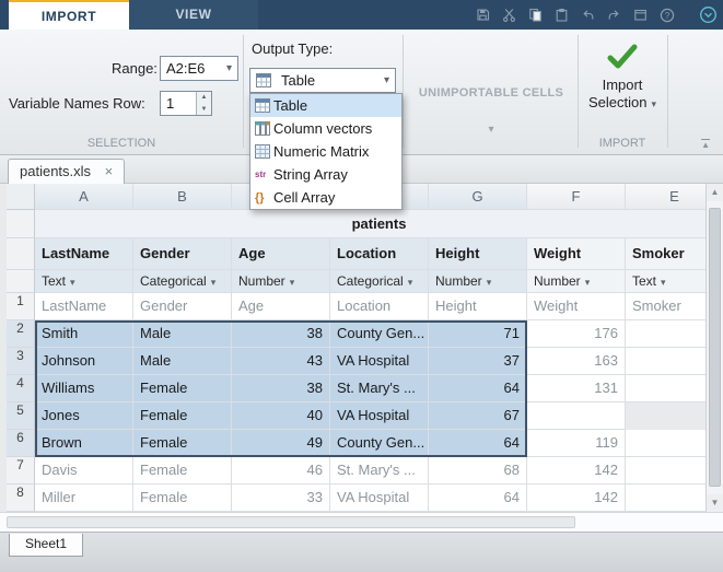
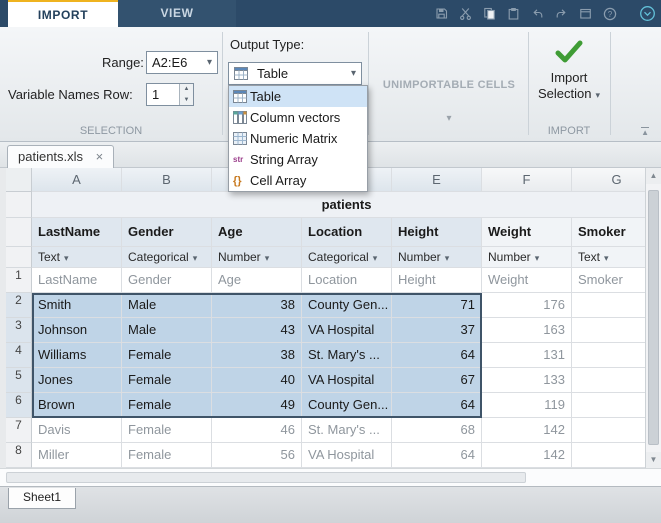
  IMPORT
  VIEW
  ?
  Range:
  A2:E6
  ▾
  Variable Names Row:
  1
  SELECTION
  Output Type:
  Table
  ▾
  UNIMPORTABLE CELLS
  ▾
  Import
  Selection ▾
  IMPORT
  ▲
  patients.xls ×
  A
  B
- G
+ E
  F
- E
+ G
  patients
  LastName
  Gender
  Age
  Location
  Height
  Weight
  Smoker
  Text ▾
  Categorical ▾
  Number ▾
  Categorical ▾
  Number ▾
  Number ▾
  Text ▾
  1
  LastName
  Gender
  Age
  Location
  Height
  Weight
  Smoker
  2
  Smith
  Male
  38
  County Gen...
  71
  176
  3
  Johnson
  Male
  43
  VA Hospital
  37
  163
  4
  Williams
  Female
  38
  St. Mary's ...
  64
  131
  5
  Jones
  Female
  40
  VA Hospital
  67
+ 133
  6
  Brown
  Female
  49
  County Gen...
  64
  119
  7
  Davis
  Female
  46
  St. Mary's ...
  68
  142
  8
  Miller
  Female
- 33
+ 56
  VA Hospital
  64
  142
  ▲
  ▼
  Sheet1
  Table
  Column vectors
  Numeric Matrix
  str
  String Array
  {}
  Cell Array
